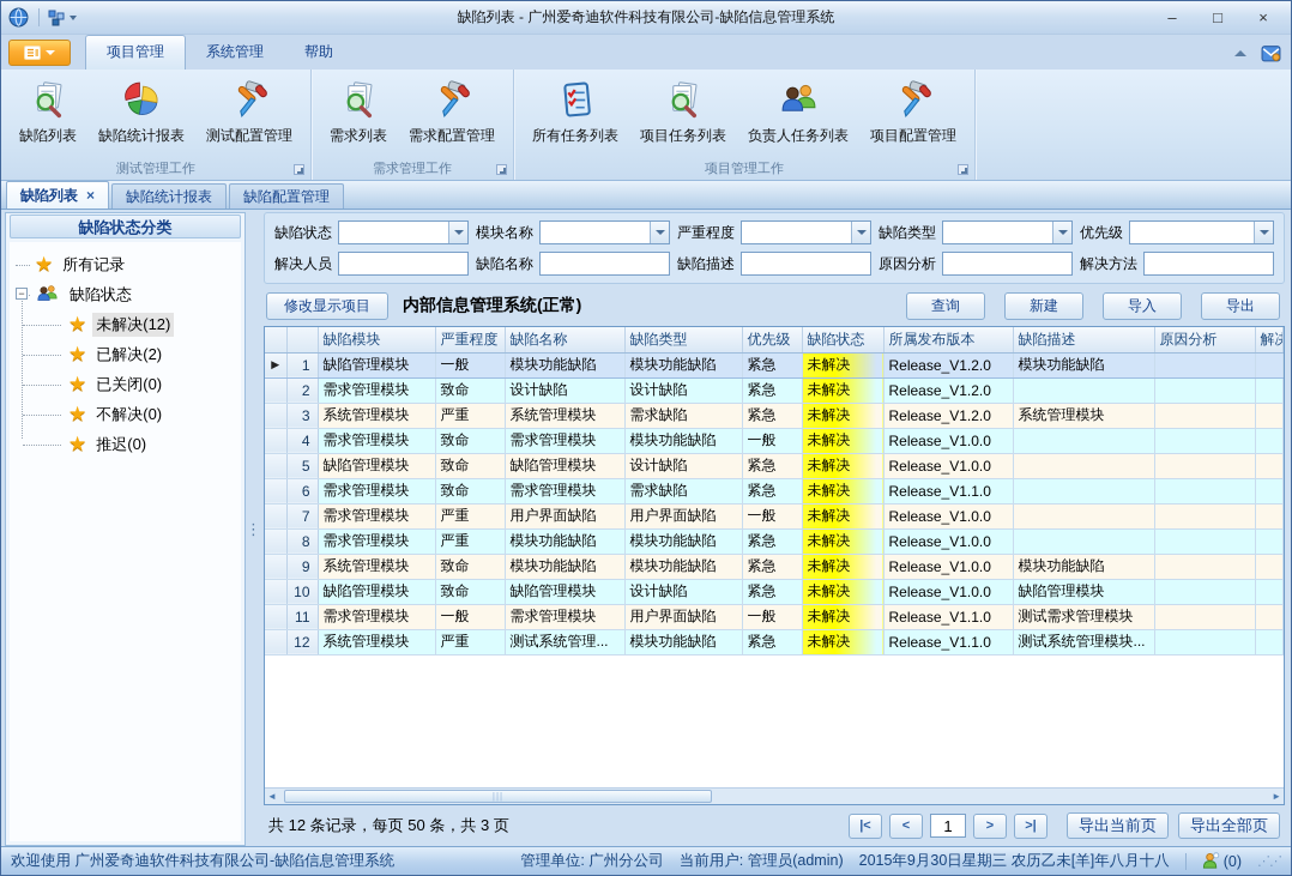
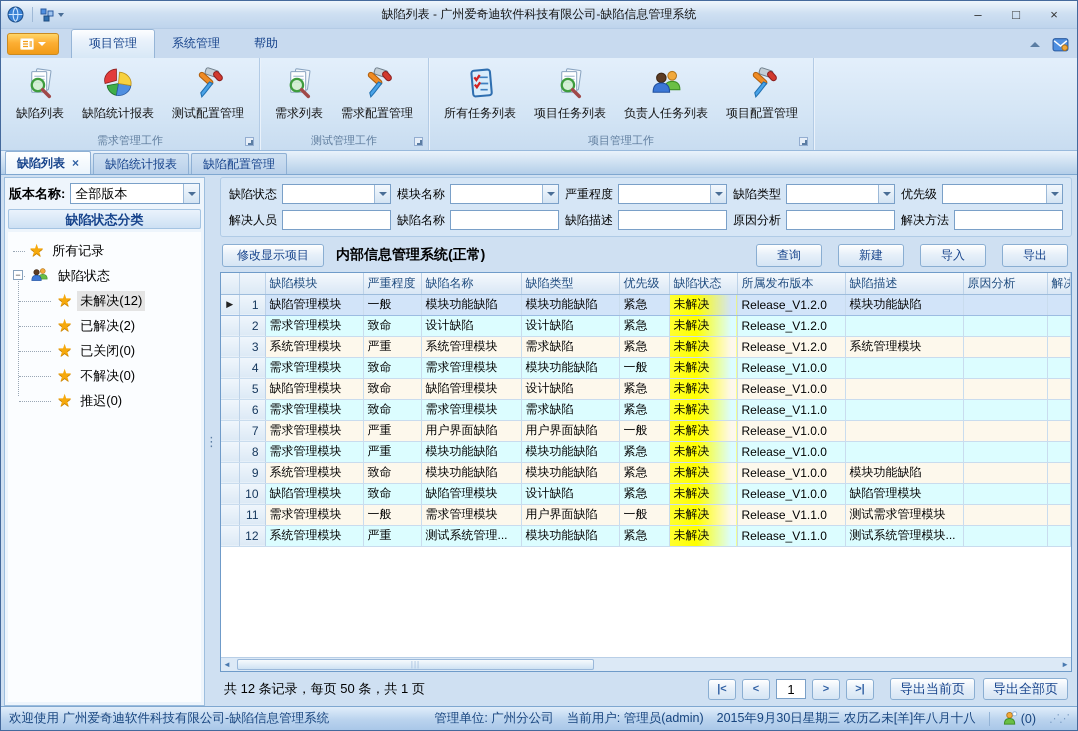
  缺陷列表 - 广州爱奇迪软件科技有限公司-缺陷信息管理系统
  –
  □
  ×
  项目管理
  系统管理
  帮助
  缺陷列表
  缺陷统计报表
  测试配置管理
- 测试管理工作
+ 需求管理工作
  需求列表
  需求配置管理
- 需求管理工作
+ 测试管理工作
  所有任务列表
  项目任务列表
  负责人任务列表
  项目配置管理
  项目管理工作
  缺陷列表
  ×
  缺陷统计报表
  缺陷配置管理
+ 版本名称:
+ 全部版本
  缺陷状态分类
  ★
  所有记录
  −
  缺陷状态
  ★
  未解决(12)
  ★
  已解决(2)
  ★
  已关闭(0)
  ★
  不解决(0)
  ★
  推迟(0)
  ⋮
  缺陷状态
  模块名称
  严重程度
  缺陷类型
  优先级
  解决人员
  缺陷名称
  缺陷描述
  原因分析
  解决方法
  修改显示项目
  内部信息管理系统(正常)
  查询
  新建
  导入
  导出
  		缺陷模块	严重程度	缺陷名称	缺陷类型	优先级	缺陷状态	所属发布版本	缺陷描述	原因分析	解决
  ▶	1	缺陷管理模块	一般	模块功能缺陷	模块功能缺陷	紧急	未解决	Release_V1.2.0	模块功能缺陷
  	2	需求管理模块	致命	设计缺陷	设计缺陷	紧急	未解决	Release_V1.2.0
  	3	系统管理模块	严重	系统管理模块	需求缺陷	紧急	未解决	Release_V1.2.0	系统管理模块
  	4	需求管理模块	致命	需求管理模块	模块功能缺陷	一般	未解决	Release_V1.0.0
  	5	缺陷管理模块	致命	缺陷管理模块	设计缺陷	紧急	未解决	Release_V1.0.0
  	6	需求管理模块	致命	需求管理模块	需求缺陷	紧急	未解决	Release_V1.1.0
  	7	需求管理模块	严重	用户界面缺陷	用户界面缺陷	一般	未解决	Release_V1.0.0
  	8	需求管理模块	严重	模块功能缺陷	模块功能缺陷	紧急	未解决	Release_V1.0.0
  	9	系统管理模块	致命	模块功能缺陷	模块功能缺陷	紧急	未解决	Release_V1.0.0	模块功能缺陷
  	10	缺陷管理模块	致命	缺陷管理模块	设计缺陷	紧急	未解决	Release_V1.0.0	缺陷管理模块
  	11	需求管理模块	一般	需求管理模块	用户界面缺陷	一般	未解决	Release_V1.1.0	测试需求管理模块
  	12	系统管理模块	严重	测试系统管理...	模块功能缺陷	紧急	未解决	Release_V1.1.0	测试系统管理模块...
  ◄
  |||
  ►
- 共 12 条记录，每页 50 条，共 3 页
+ 共 12 条记录，每页 50 条，共 1 页
  |<
  <
  1
  >
  >|
  导出当前页
  导出全部页
  欢迎使用 广州爱奇迪软件科技有限公司-缺陷信息管理系统
  管理单位: 广州分公司
  当前用户: 管理员(admin)
  2015年9月30日星期三 农历乙未[羊]年八月十八
  (0)
  ⋰⋰
